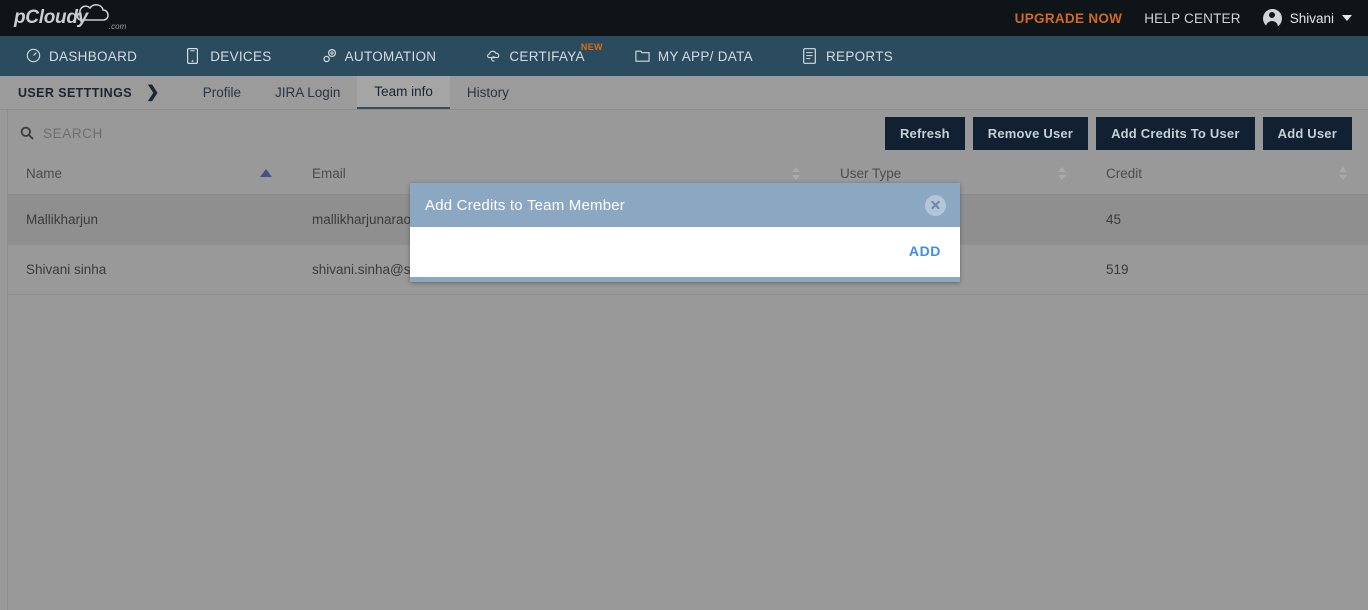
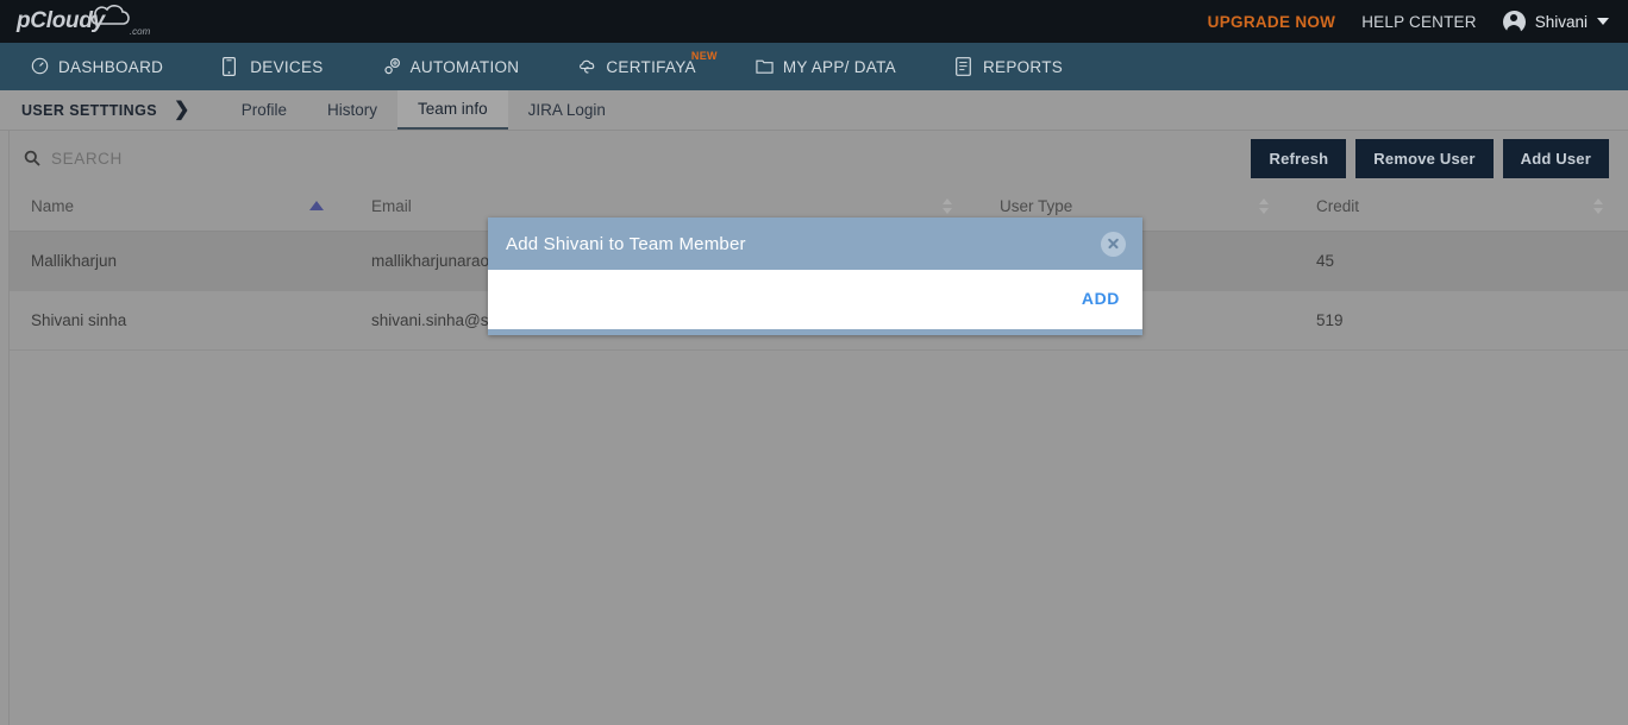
  pCloudy
  .com
  UPGRADE NOW
  HELP CENTER
  Shivani
  DASHBOARD
  DEVICES
  AUTOMATION
  CERTIFAYA
  NEW
  MY APP/ DATA
  REPORTS
  USER SETTTINGS
  ❯
  Profile
- JIRA Login
+ History
  Team info
- History
+ JIRA Login
  SEARCH
  Refresh
  Remove User
- Add Credits To User
  Add User
  Name	Email	User Type	Credit
  Mallikharjun	mallikharjunarao		45
  Shivani sinha	shivani.sinha@s		519
- Add Credits to Team Member
+ Add Shivani to Team Member
  ADD
